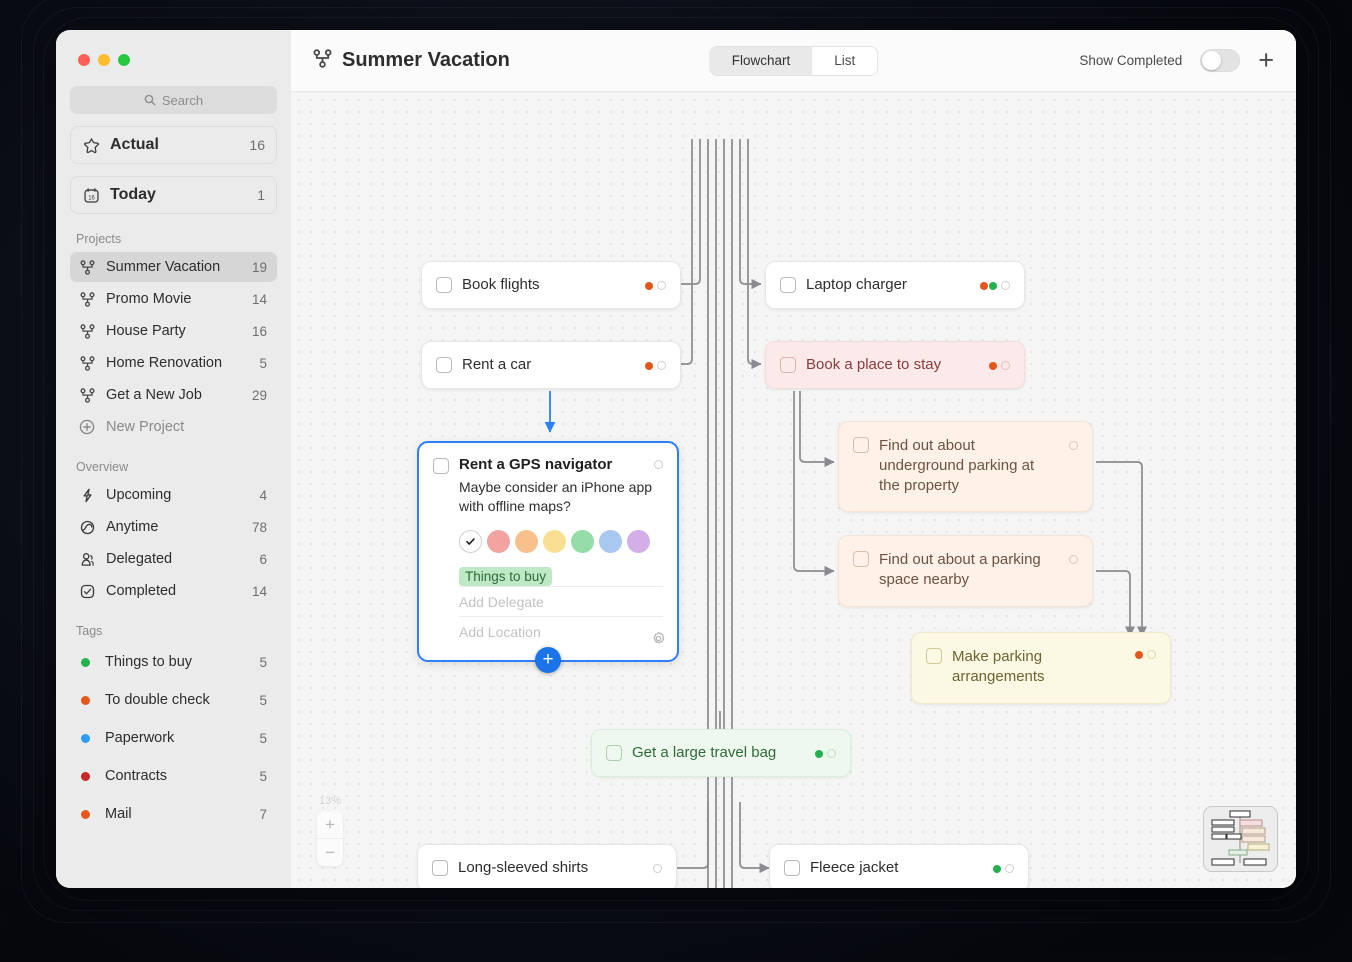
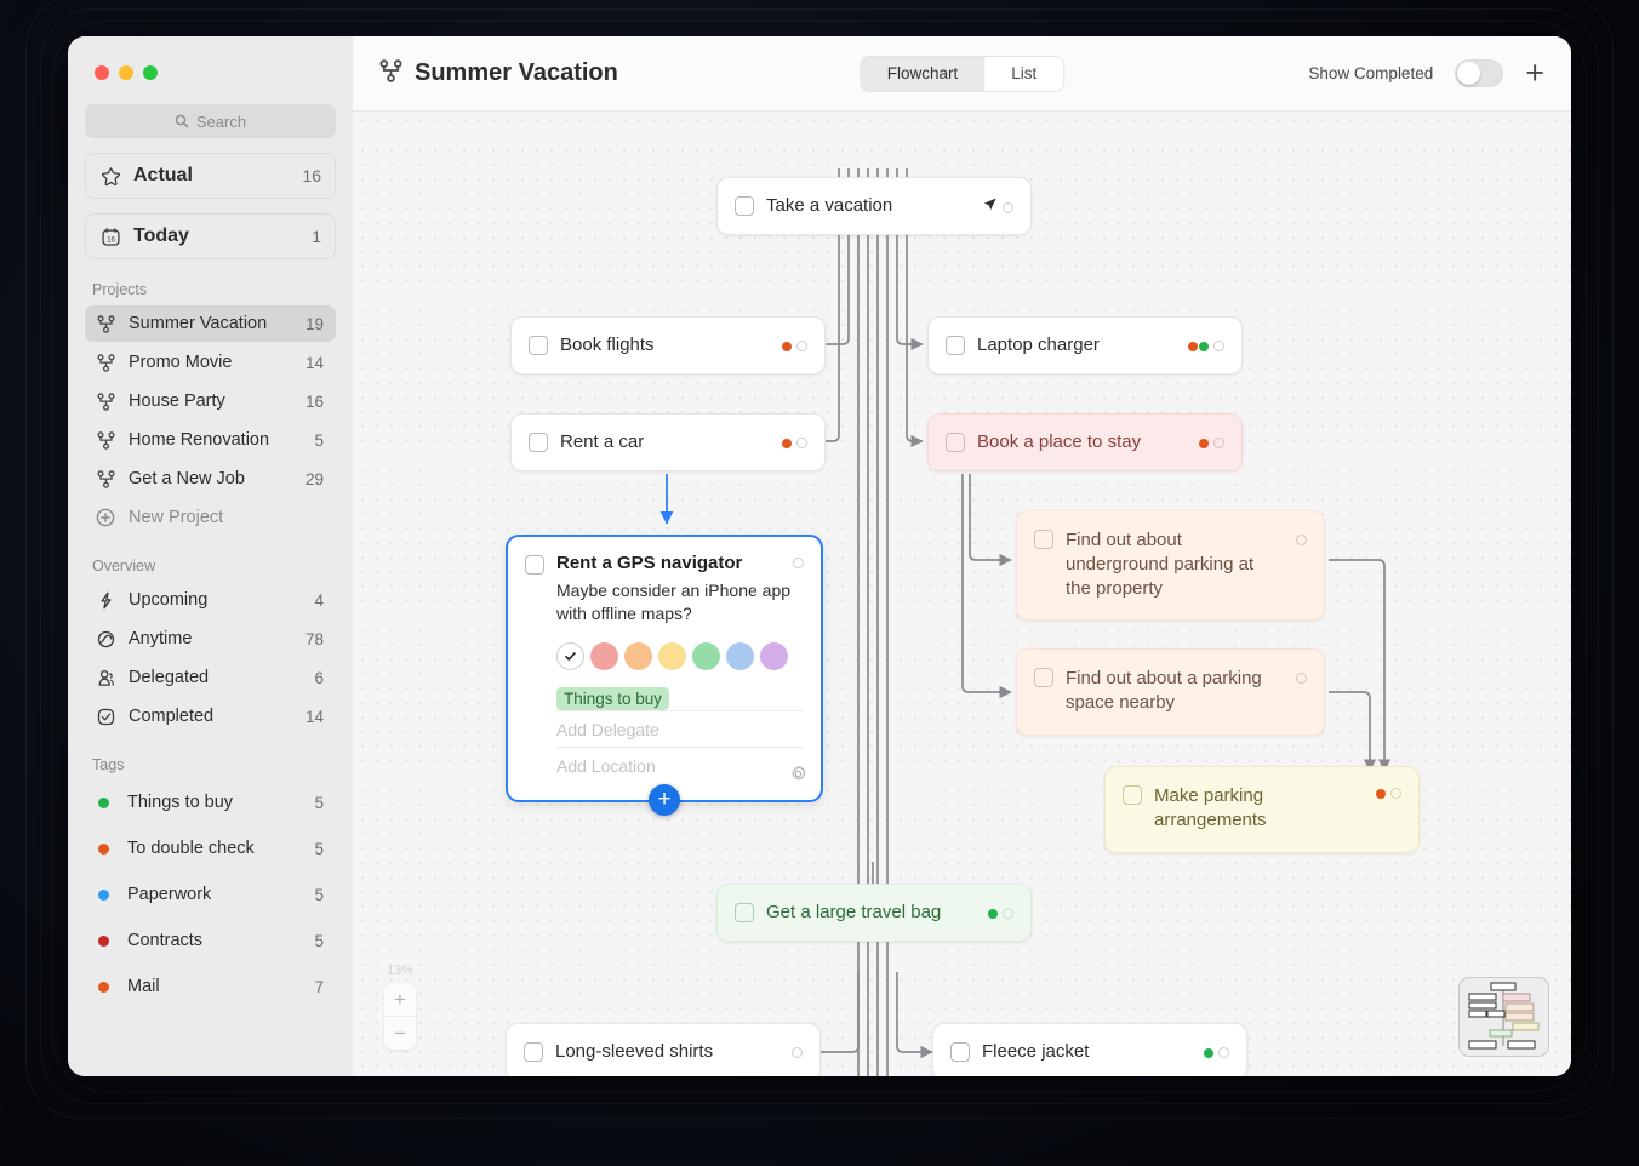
  Search
  Actual
  16
  Today
  1
  Projects
  Summer Vacation
  19
  Promo Movie
  14
  House Party
  16
  Home Renovation
  5
  Get a New Job
  29
  New Project
  Overview
  Upcoming
  4
  Anytime
  78
  Delegated
  6
  Completed
  14
  Tags
  Things to buy
  5
  To double check
  5
  Paperwork
  5
  Contracts
  5
  Mail
  7
  Summer Vacation
  Flowchart
  List
  Show Completed
  +
+ Take a vacation
  Book flights
  Laptop charger
  Rent a car
  Book a place to stay
  Find out about underground parking at the property
  Find out about a parking space nearby
  Make parking arrangements
  Get a large travel bag
  Long-sleeved shirts
  Fleece jacket
  Rent a GPS navigator
  Maybe consider an iPhone app with offline maps?
  Things to buy
  Add Delegate
  Add Location
  +
  13%
  +
  −
